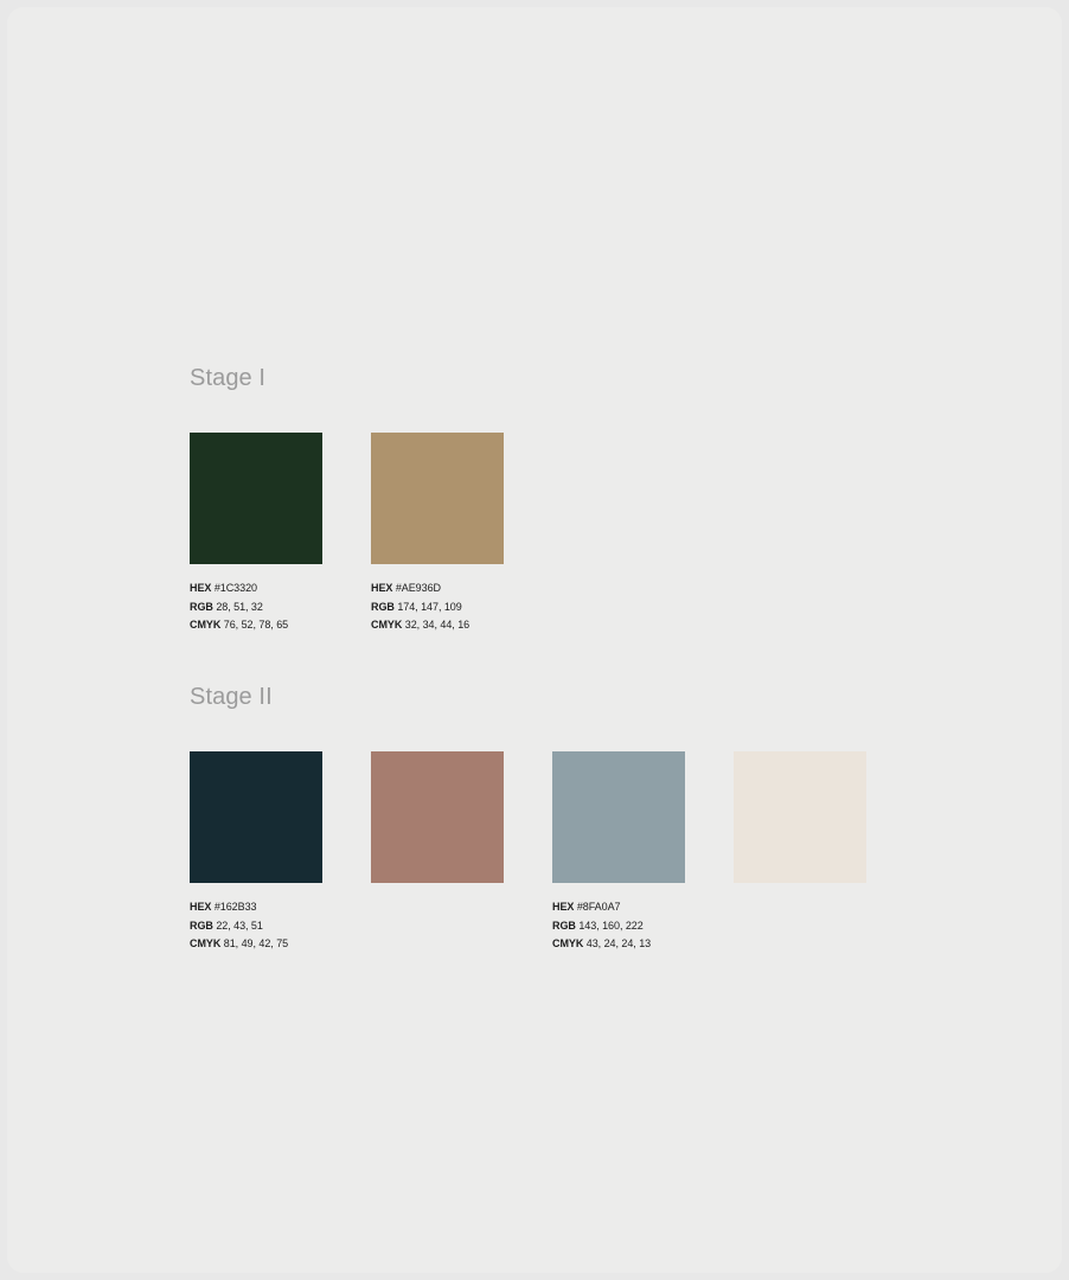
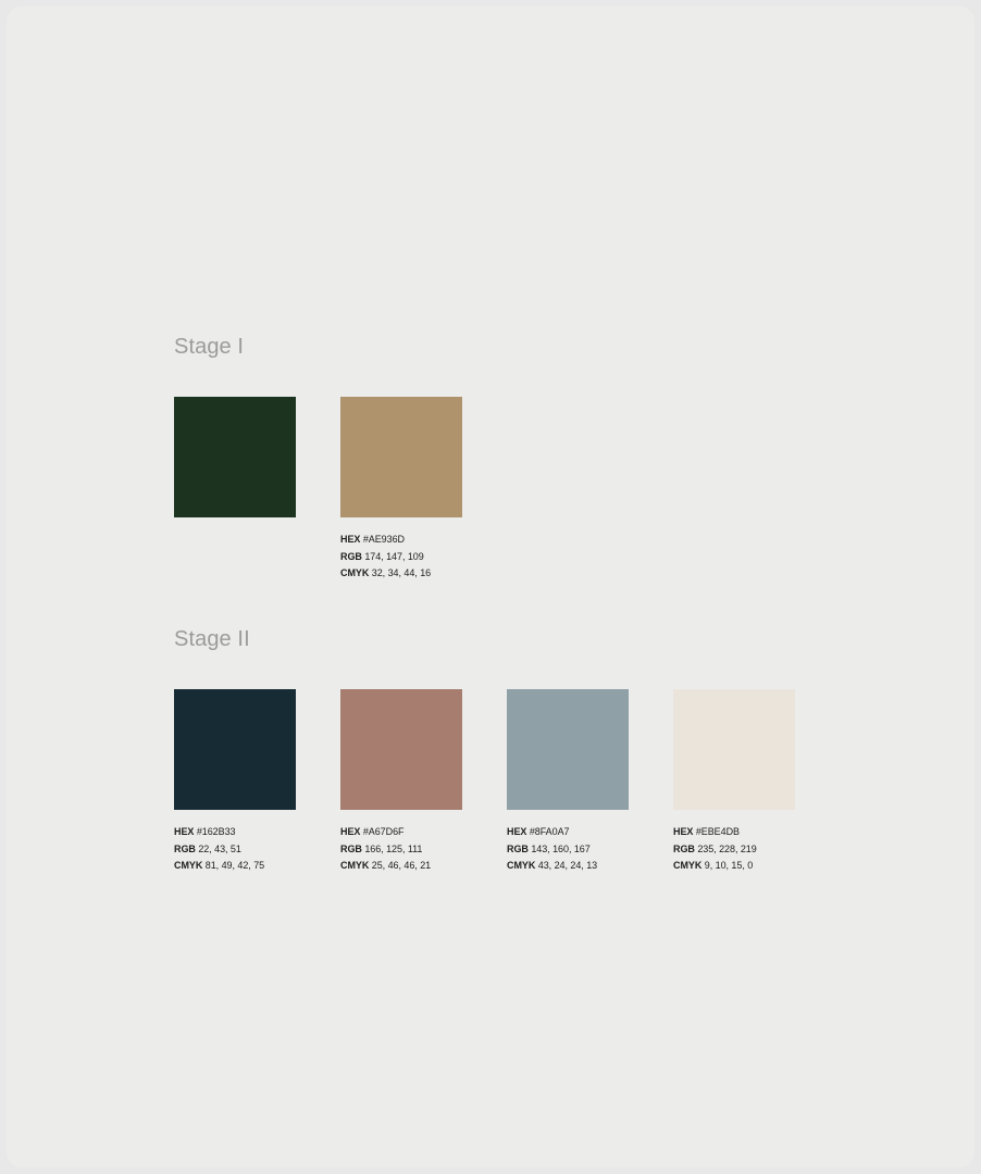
  Stage I
- HEX #1C3320
- RGB 28, 51, 32
- CMYK 76, 52, 78, 65
  HEX #AE936D
  RGB 174, 147, 109
  CMYK 32, 34, 44, 16
  Stage II
  HEX #162B33
  RGB 22, 43, 51
  CMYK 81, 49, 42, 75
+ HEX #A67D6F
+ RGB 166, 125, 111
+ CMYK 25, 46, 46, 21
  HEX #8FA0A7
- RGB 143, 160, 222
+ RGB 143, 160, 167
  CMYK 43, 24, 24, 13
+ HEX #EBE4DB
+ RGB 235, 228, 219
+ CMYK 9, 10, 15, 0
